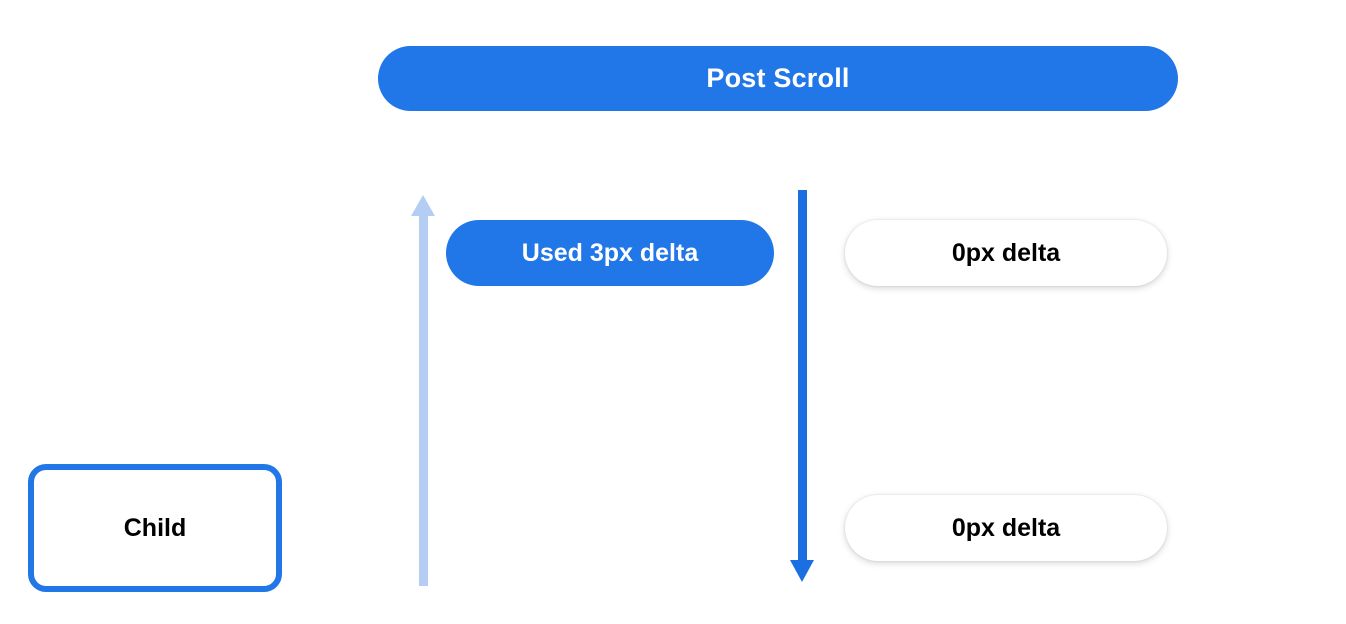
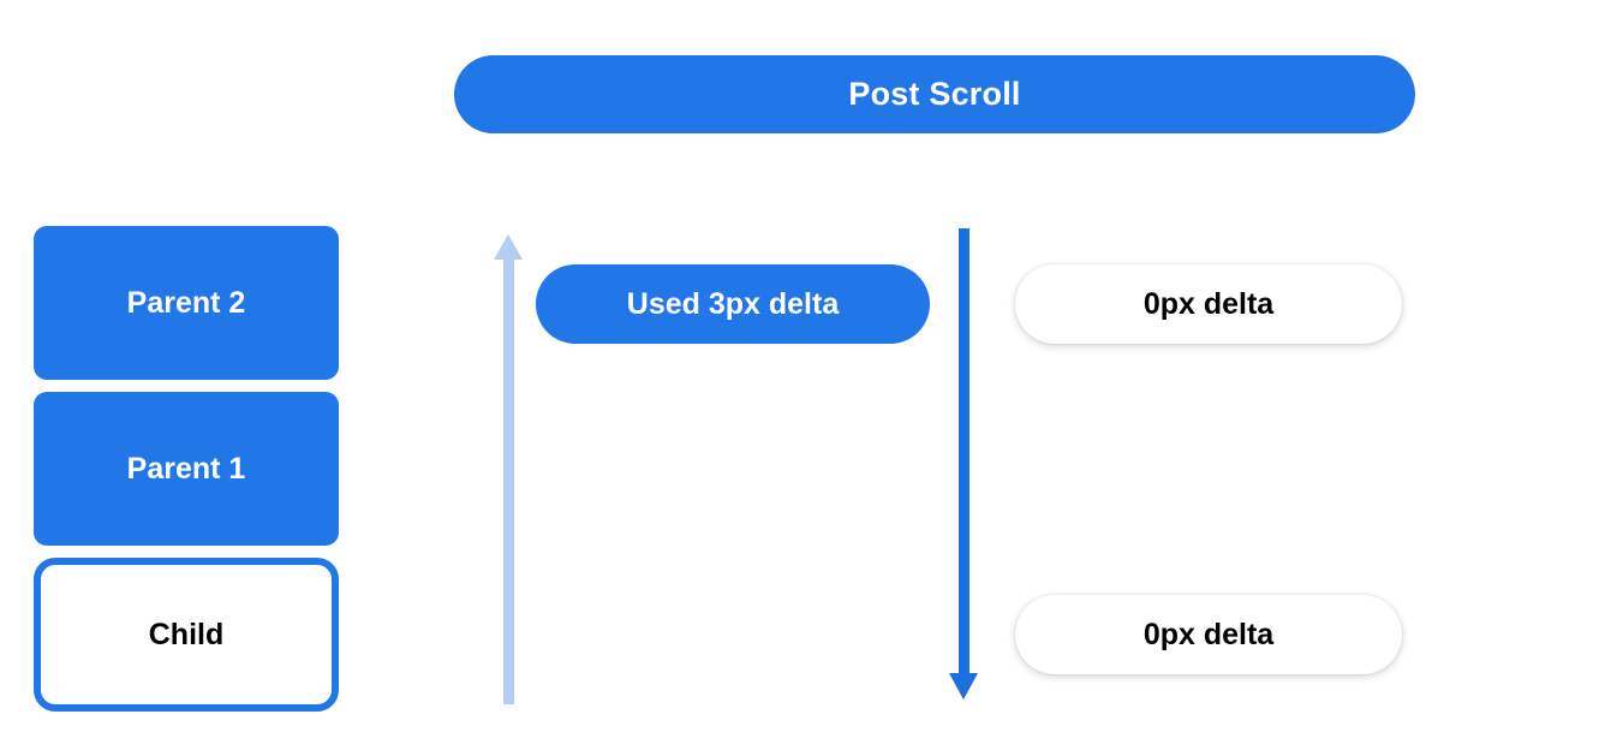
  Post Scroll
+ Parent 2
+ Parent 1
  Child
  Used 3px delta
  0px delta
  0px delta
